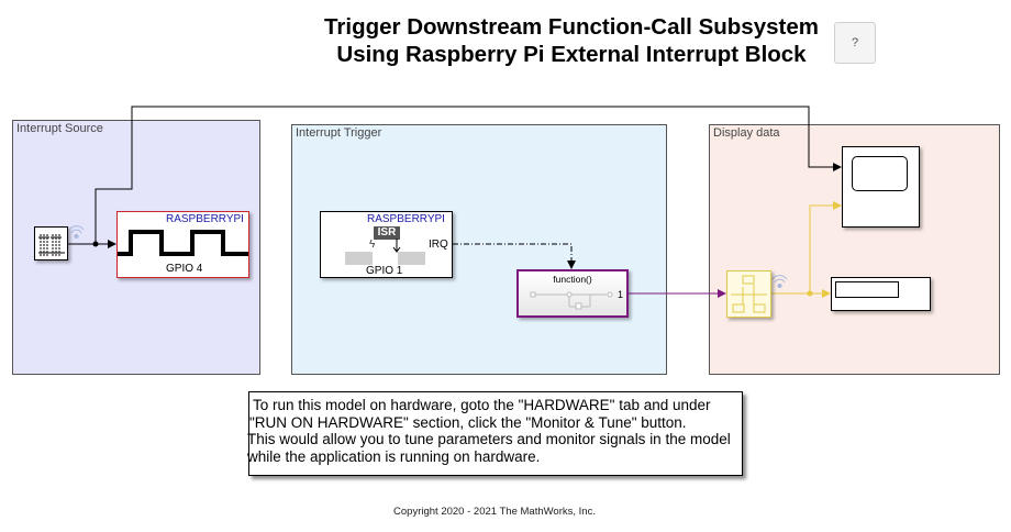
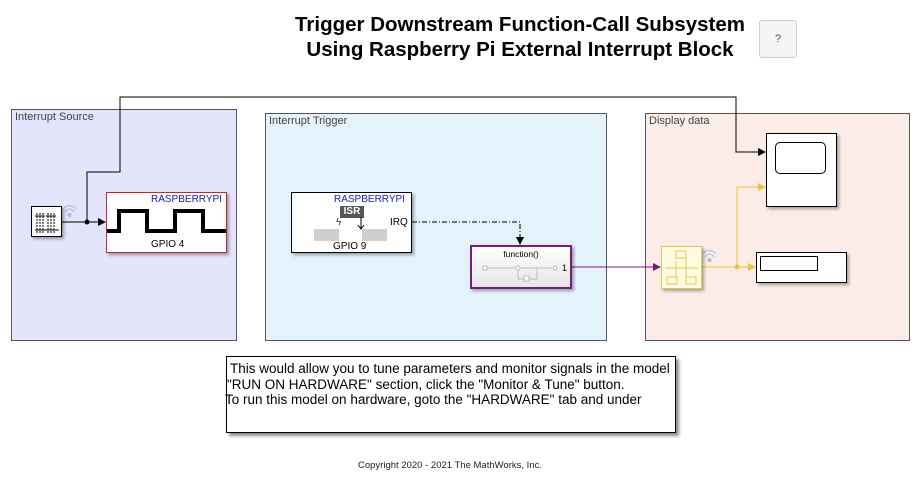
  Trigger Downstream Function-Call Subsystem
  Using Raspberry Pi External Interrupt Block
  ?
  Interrupt Source
  Interrupt Trigger
  Display data
  RASPBERRYPI
  GPIO 4
  RASPBERRYPI
  ISR
  ϟ
  IRQ
- GPIO 1
+ GPIO 9
  function()
  1
- To run this model on hardware, goto the "HARDWARE" tab and under
+ This would allow you to tune parameters and monitor signals in the model
  "RUN ON HARDWARE" section, click the "Monitor & Tune" button.
- This would allow you to tune parameters and monitor signals in the model
+ To run this model on hardware, goto the "HARDWARE" tab and under
- while the application is running on hardware.
  Copyright 2020 - 2021 The MathWorks, Inc.
